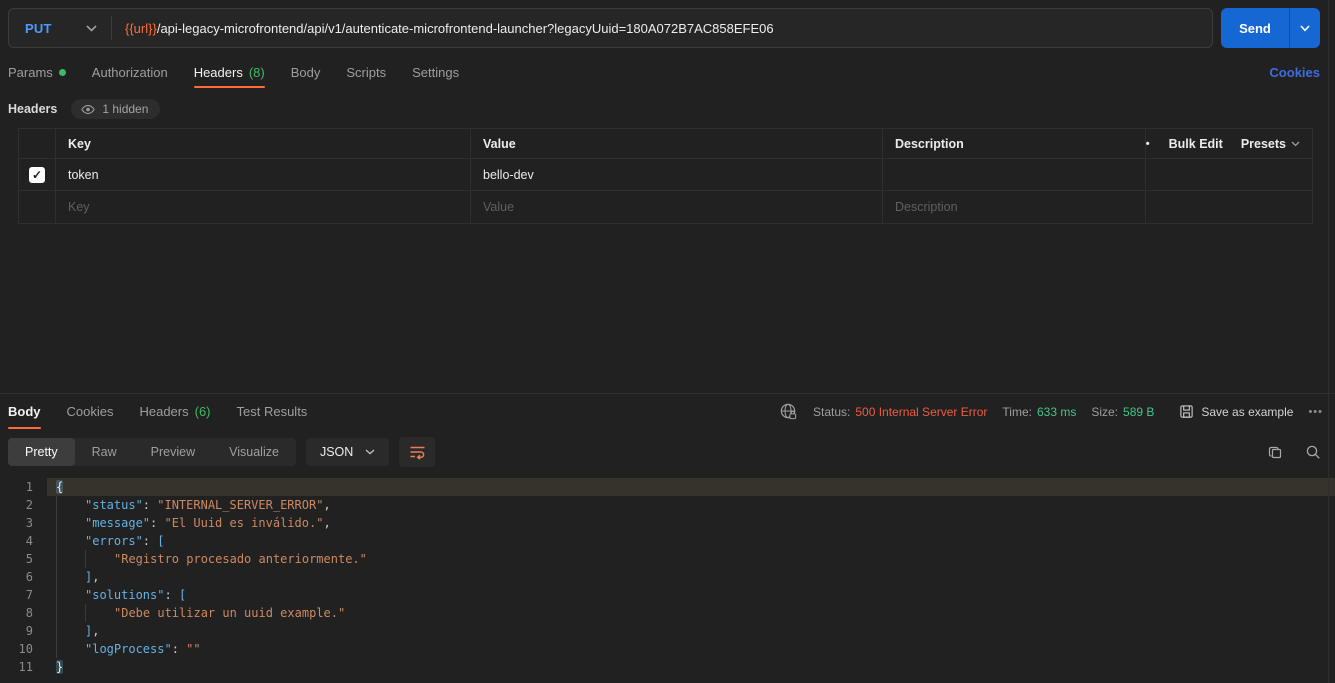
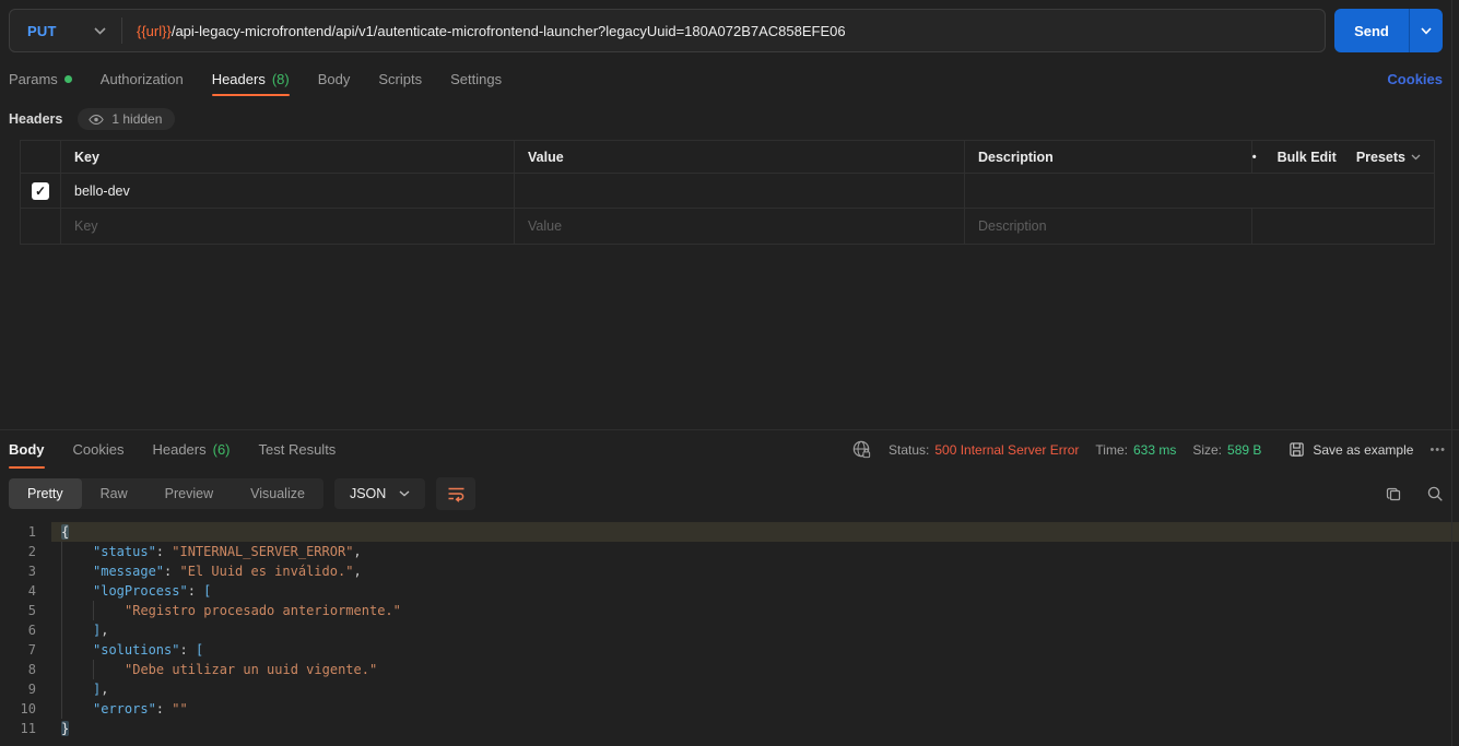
  PUT
  {{url}}/api-legacy-microfrontend/api/v1/autenticate-microfrontend-launcher?legacyUuid=180A072B7AC858EFE06
  Send
  Params
  Authorization
  Headers
  (8)
  Body
  Scripts
  Settings
  Cookies
  Headers
  1 hidden
  Key
  Value
  Description
  Bulk Edit
  Presets
  ✓
- token
  bello-dev
  Key
  Value
  Description
  Body
  Cookies
  Headers
  (6)
  Test Results
  Status:
  500 Internal Server Error
  Time:
  633 ms
  Size:
  589 B
  Save as example
  •••
  Pretty
  Raw
  Preview
  Visualize
  JSON
  1
  {
  2
  "status": "INTERNAL_SERVER_ERROR",
  3
  "message": "El Uuid es inválido.",
  4
- "errors": [
+ "logProcess": [
  5
  "Registro procesado anteriormente."
  6
  ],
  7
  "solutions": [
  8
- "Debe utilizar un uuid example."
+ "Debe utilizar un uuid vigente."
  9
  ],
  10
- "logProcess": ""
+ "errors": ""
  11
  }
